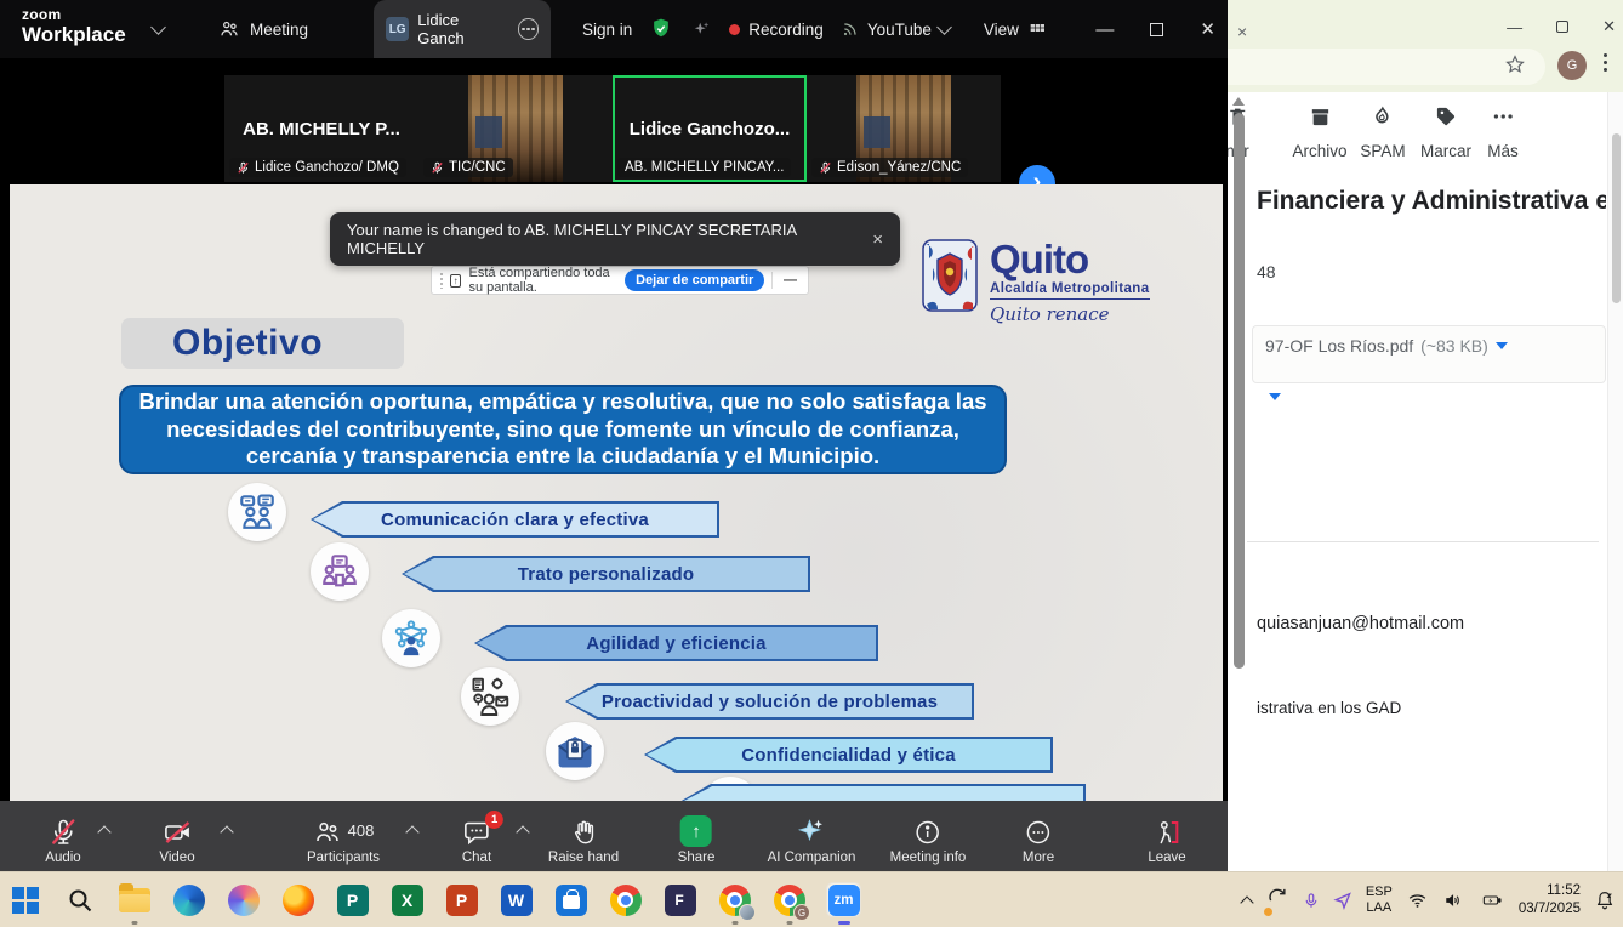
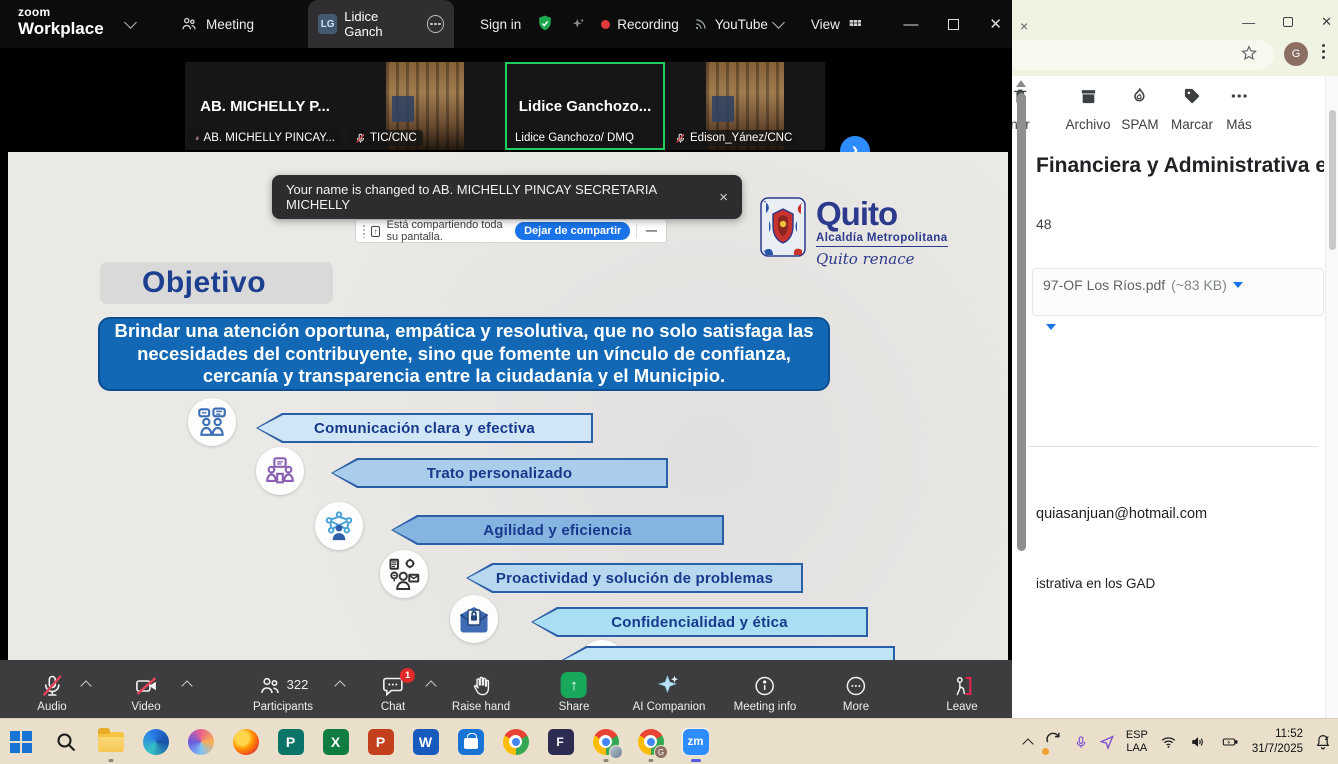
  zoom
  Workplace
  Meeting
  LG
  Lidice Ganch
  Sign in
  Recording
  YouTube
  View
  —
  ✕
  AB. MICHELLY P...
- Lidice Ganchozo/ DMQ
+ AB. MICHELLY PINCAY...
  TIC/CNC
  Lidice Ganchozo...
- AB. MICHELLY PINCAY...
+ Lidice Ganchozo/ DMQ
  Edison_Yánez/CNC
  ›
  Your name is changed to AB. MICHELLY PINCAY SECRETARIA MICHELLY
  ×
  ↑
  Está compartiendo toda su pantalla.
  Dejar de compartir
  —
  Objetivo
  Brindar una atención oportuna, empática y resolutiva, que no solo satisfaga las necesidades del contribuyente, sino que fomente un vínculo de confianza, cercanía y transparencia entre la ciudadanía y el Municipio.
  Quito
  Alcaldía Metropolitana
  Quito renace
  Comunicación clara y efectiva
  Trato personalizado
  Agilidad y eficiencia
  Proactividad y solución de problemas
  Confidencialidad y ética
  Audio
  Video
- 408
+ 322
  Participants
  1
  Chat
  Raise hand
  ↑
  Share
  AI Companion
  Meeting info
  More
  Leave
  ×
  —
  ✕
  G
  Archivo
  SPAM
  Marcar
  Más
  Financiera y Administrativa e
  48
  97-OF Los Ríos.pdf
  (~83 KB)
  quiasanjuan@hotmail.com
  istrativa en los GAD
  P
  X
  P
  W
  F
  G
  zm
  ESP
  LAA
  11:52
- 03/7/2025
+ 31/7/2025
